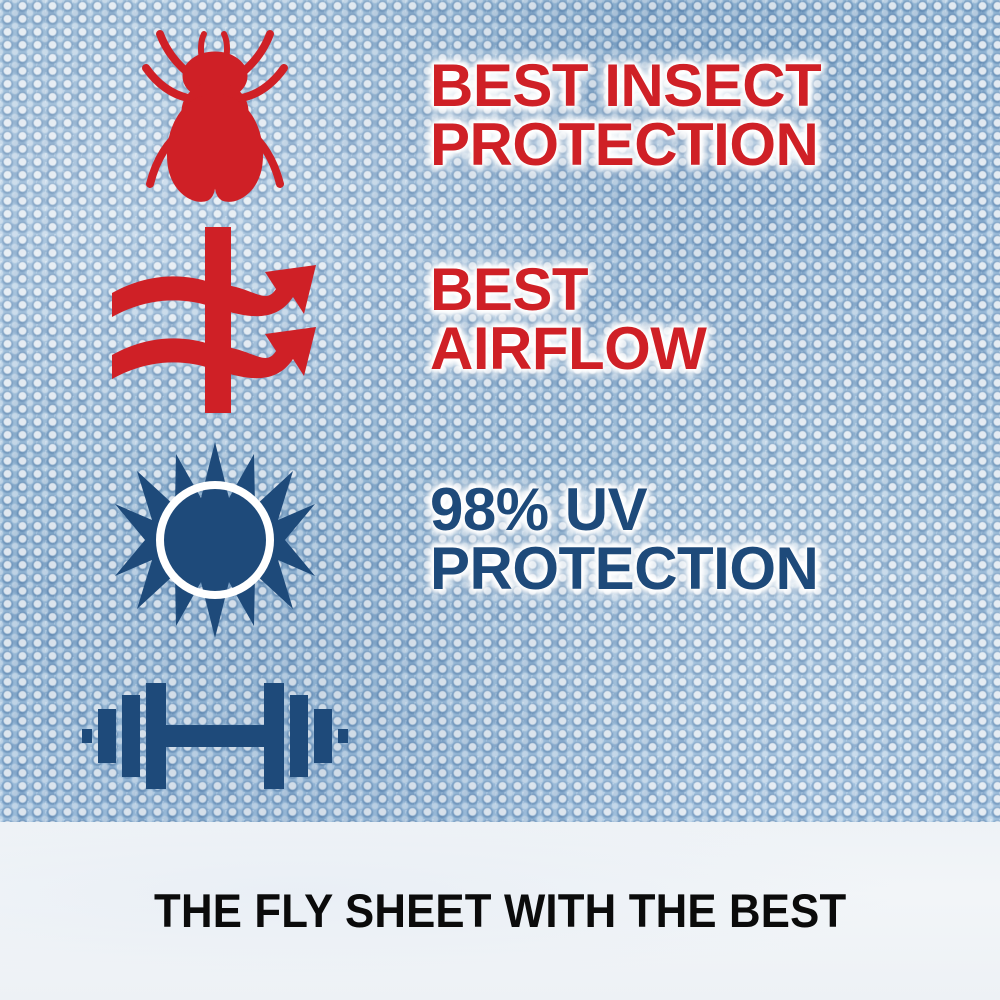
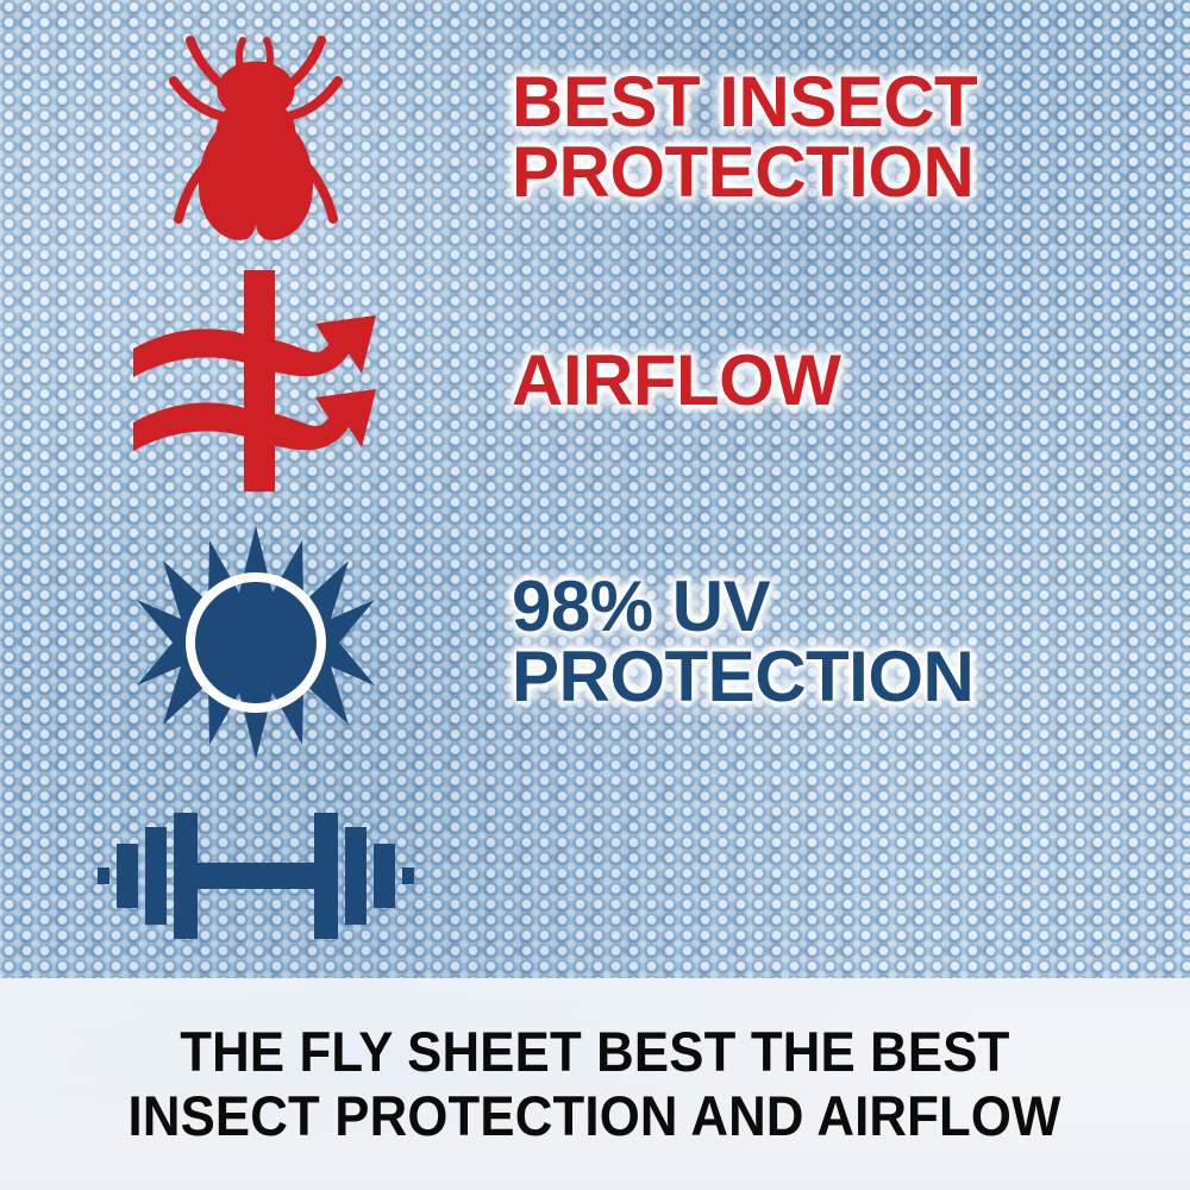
  BEST INSECT
  PROTECTION
- BEST
  AIRFLOW
  98% UV
  PROTECTION
- THE FLY SHEET WITH THE BEST
+ THE FLY SHEET BEST THE BEST
+ INSECT PROTECTION AND AIRFLOW
